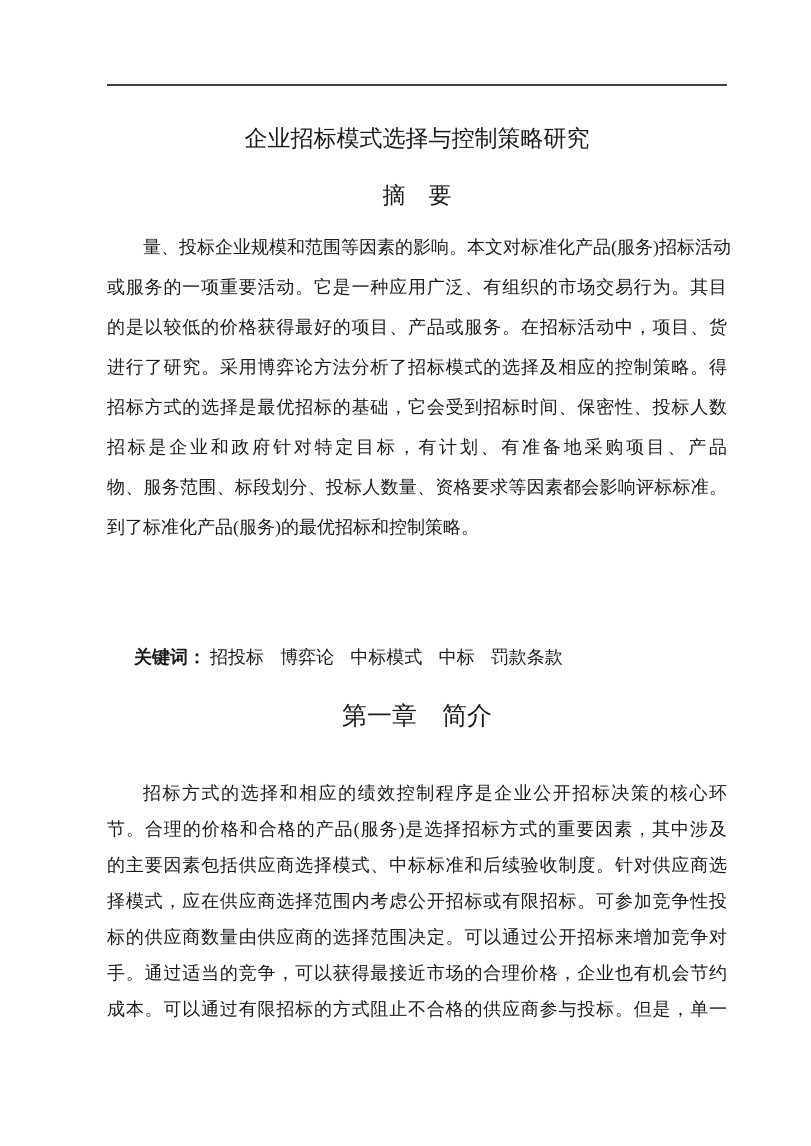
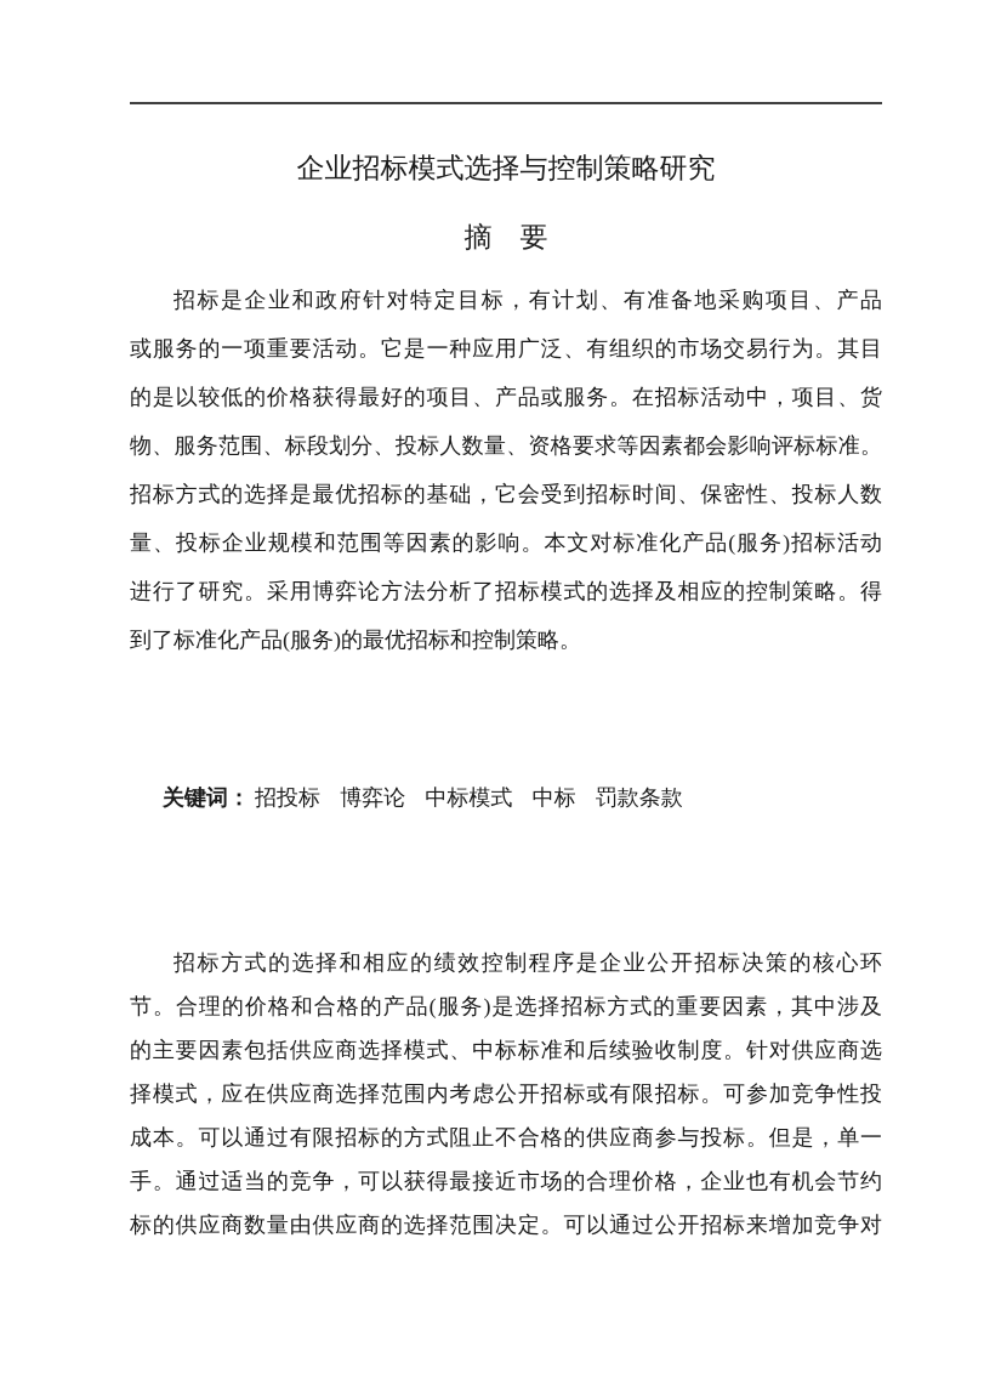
  企业招标模式选择与控制策略研究
  摘 要
- 量、投标企业规模和范围等因素的影响。本文对标准化产品(服务)招标活动
+ 招标是企业和政府针对特定目标，有计划、有准备地采购项目、产品
  或服务的一项重要活动。它是一种应用广泛、有组织的市场交易行为。其目
  的是以较低的价格获得最好的项目、产品或服务。在招标活动中，项目、货
- 进行了研究。采用博弈论方法分析了招标模式的选择及相应的控制策略。得
+ 物、服务范围、标段划分、投标人数量、资格要求等因素都会影响评标标准。
  招标方式的选择是最优招标的基础，它会受到招标时间、保密性、投标人数
- 招标是企业和政府针对特定目标，有计划、有准备地采购项目、产品
+ 量、投标企业规模和范围等因素的影响。本文对标准化产品(服务)招标活动
- 物、服务范围、标段划分、投标人数量、资格要求等因素都会影响评标标准。
+ 进行了研究。采用博弈论方法分析了招标模式的选择及相应的控制策略。得
  到了标准化产品(服务)的最优招标和控制策略。
  关键词： 招投标 博弈论 中标模式 中标 罚款条款
- 第一章 简介
  招标方式的选择和相应的绩效控制程序是企业公开招标决策的核心环
  节。合理的价格和合格的产品(服务)是选择招标方式的重要因素，其中涉及
  的主要因素包括供应商选择模式、中标标准和后续验收制度。针对供应商选
  择模式，应在供应商选择范围内考虑公开招标或有限招标。可参加竞争性投
- 标的供应商数量由供应商的选择范围决定。可以通过公开招标来增加竞争对
+ 成本。可以通过有限招标的方式阻止不合格的供应商参与投标。但是，单一
  手。通过适当的竞争，可以获得最接近市场的合理价格，企业也有机会节约
- 成本。可以通过有限招标的方式阻止不合格的供应商参与投标。但是，单一
+ 标的供应商数量由供应商的选择范围决定。可以通过公开招标来增加竞争对
